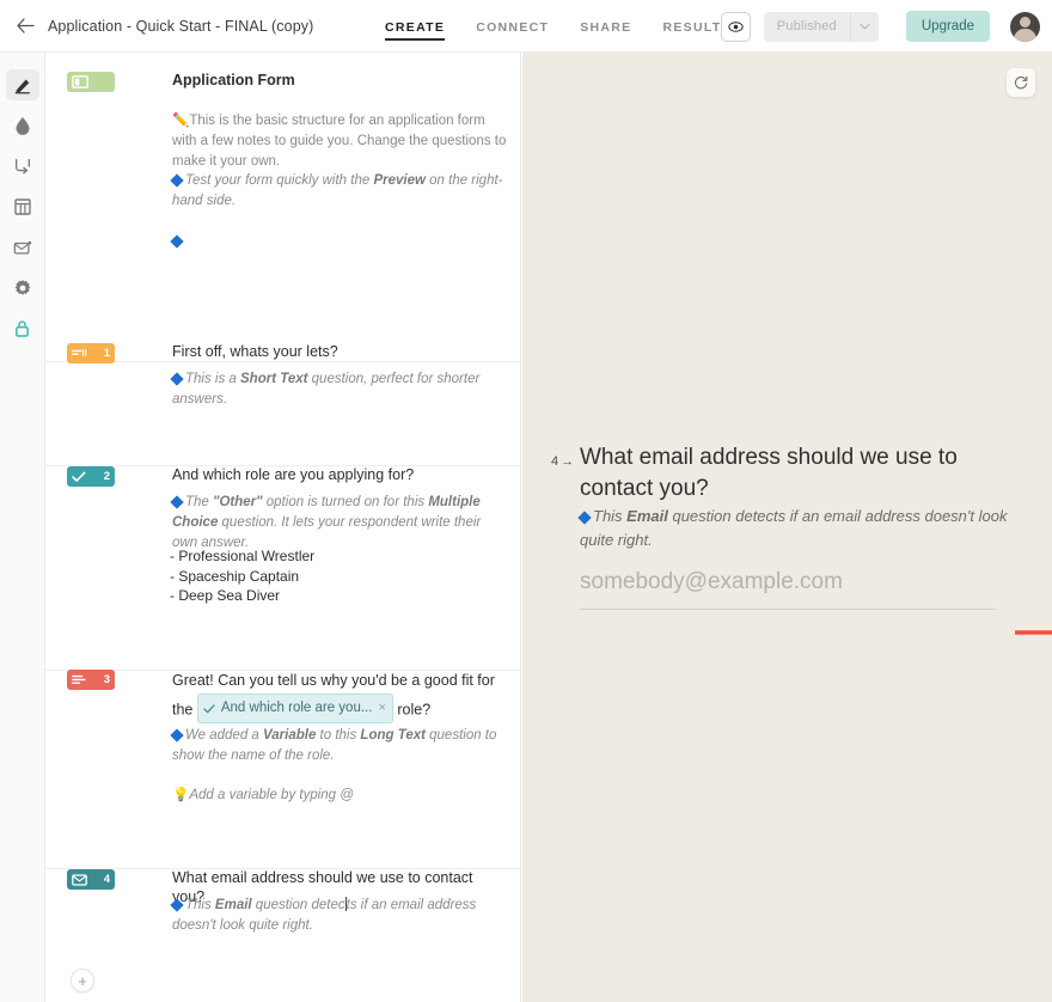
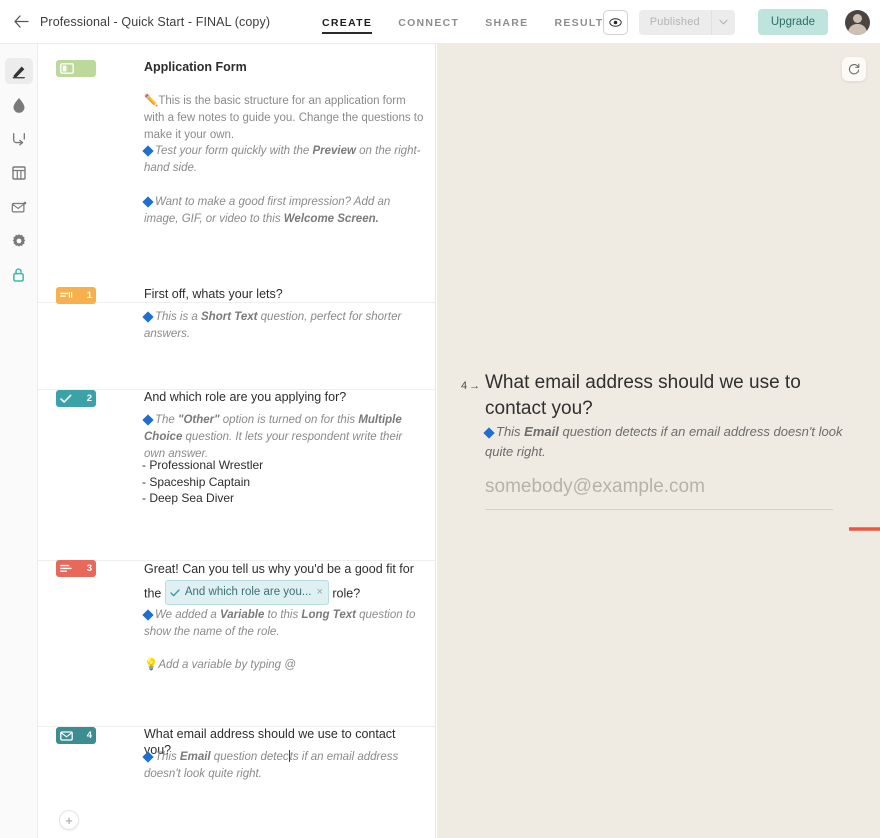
- Application - Quick Start - FINAL (copy)
+ Professional - Quick Start - FINAL (copy)
  CREATE
  CONNECT
  SHARE
  RESULT
  Published
  Upgrade
  Application Form
  ✏️This is the basic structure for an application form with a few notes to guide you. Change the questions to make it your own.
  Test your form quickly with the Preview on the right-hand side.
+ Want to make a good first impression? Add an image, GIF, or video to this Welcome Screen.
  1
  First off, whats your lets?
  This is a Short Text question, perfect for shorter answers.
  2
  And which role are you applying for?
  The "Other" option is turned on for this Multiple Choice question. It lets your respondent write their own answer.
  - Professional Wrestler
  - Spaceship Captain
  - Deep Sea Diver
  3
  Great! Can you tell us why you'd be a good fit for the
  And which role are you...
  ×
  role?
  We added a Variable to this Long Text question to show the name of the role.
  💡Add a variable by typing @
  4
  What email address should we use to contact you?
  This Email question detects if an email address doesn't look quite right.
  +
  4
  →
  What email address should we use to contact you?
  This Email question detects if an email address doesn't look quite right.
  somebody@example.com
